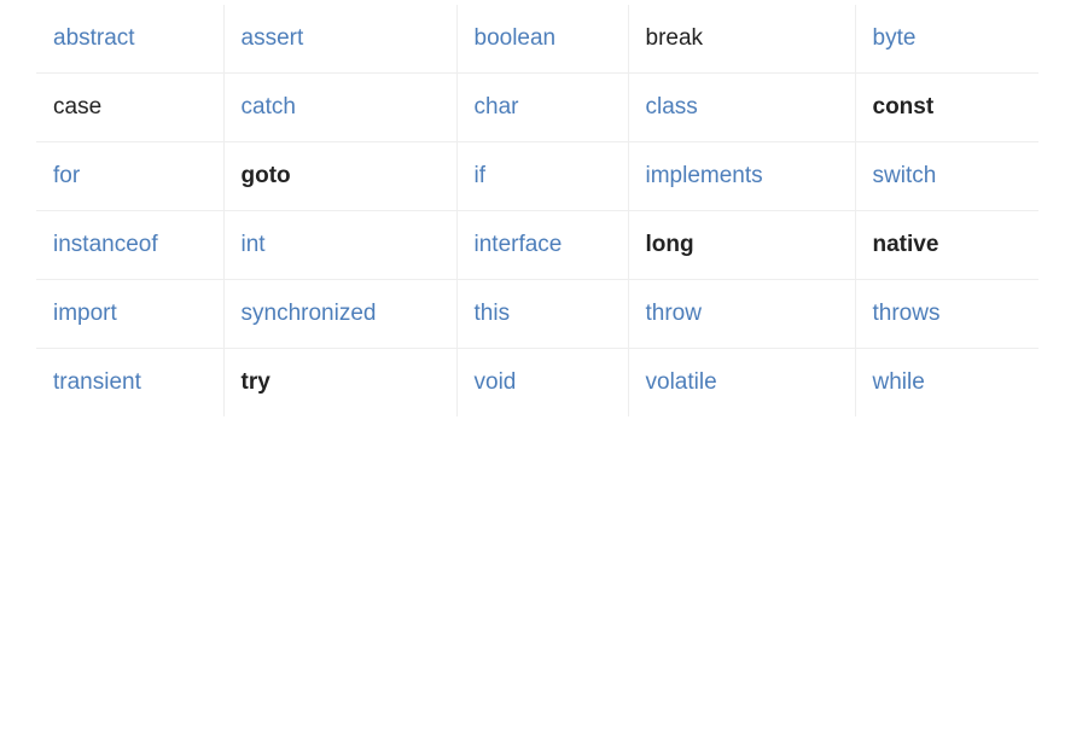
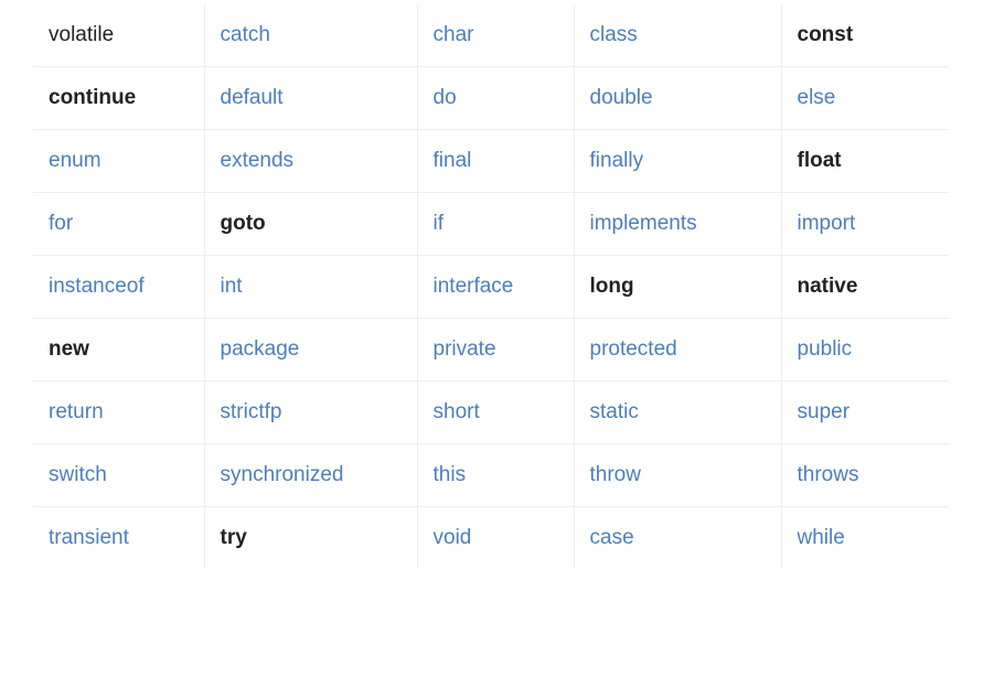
- abstract	assert	boolean	break	byte
- case	catch	char	class	const
+ volatile	catch	char	class	const
+ continue	default	do	double	else
+ enum	extends	final	finally	float
- for	goto	if	implements	switch
+ for	goto	if	implements	import
  instanceof	int	interface	long	native
+ new	package	private	protected	public
+ return	strictfp	short	static	super
- import	synchronized	this	throw	throws
+ switch	synchronized	this	throw	throws
- transient	try	void	volatile	while
+ transient	try	void	case	while
